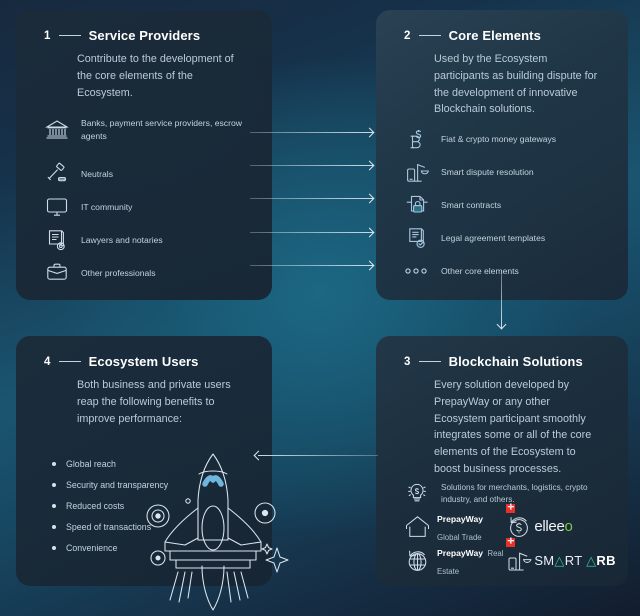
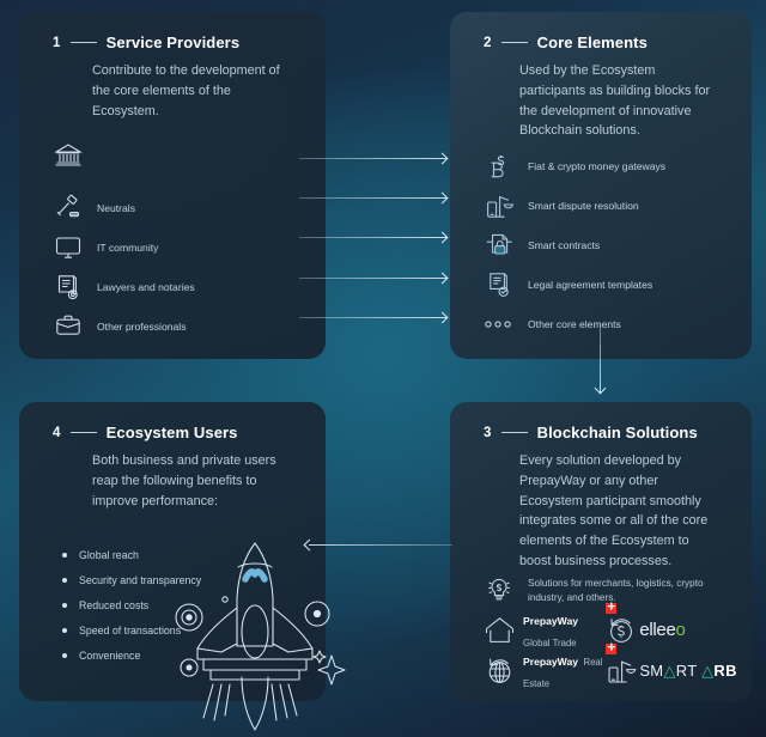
  1
  Service Providers
  Contribute to the development of the core elements of the Ecosystem.
- Banks, payment service providers, escrow agents
  Neutrals
  IT community
  Lawyers and notaries
  Other professionals
  2
  Core Elements
- Used by the Ecosystem participants as building dispute for the development of innovative Blockchain solutions.
+ Used by the Ecosystem participants as building blocks for the development of innovative Blockchain solutions.
  Fiat & crypto money gateways
  Smart dispute resolution
  Smart contracts
  Legal agreement templates
  Other core elements
  4
  Ecosystem Users
  Both business and private users reap the following benefits to improve performance:
  Global reach
  Security and transparency
  Reduced costs
  Speed of transactions
  Convenience
  3
  Blockchain Solutions
  Every solution developed by PrepayWay or any other Ecosystem participant smoothly integrates some or all of the core elements of the Ecosystem to boost business processes.
  Solutions for merchants, logistics, crypto industry, and others.
  PrepayWay Global Trade
  ✛
  elleeo
  PrepayWay Real Estate
  ✛
  SM△RT △RB
